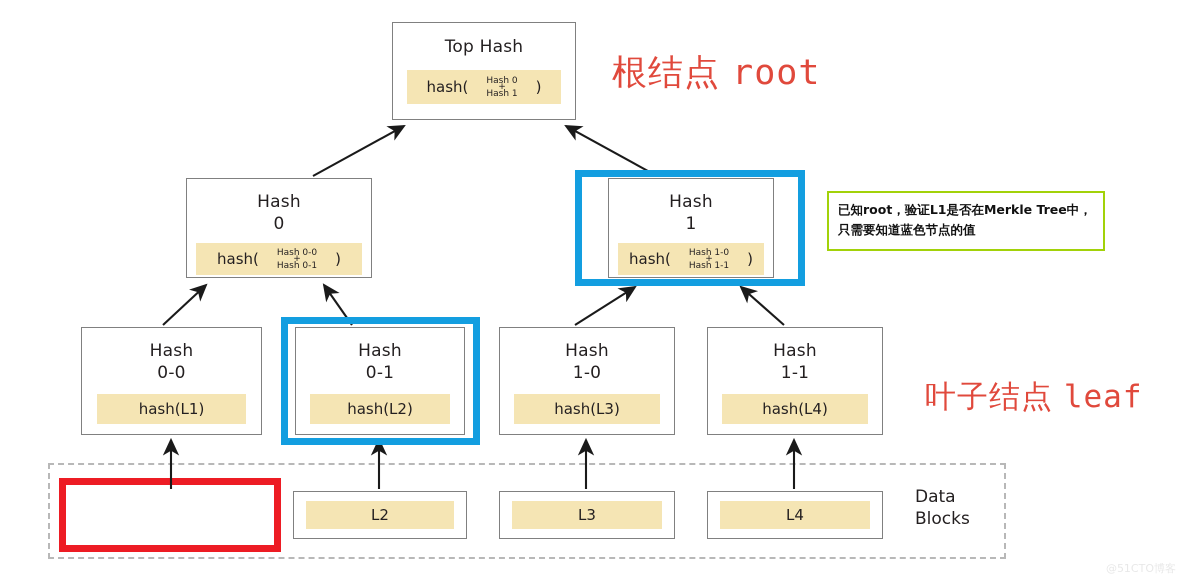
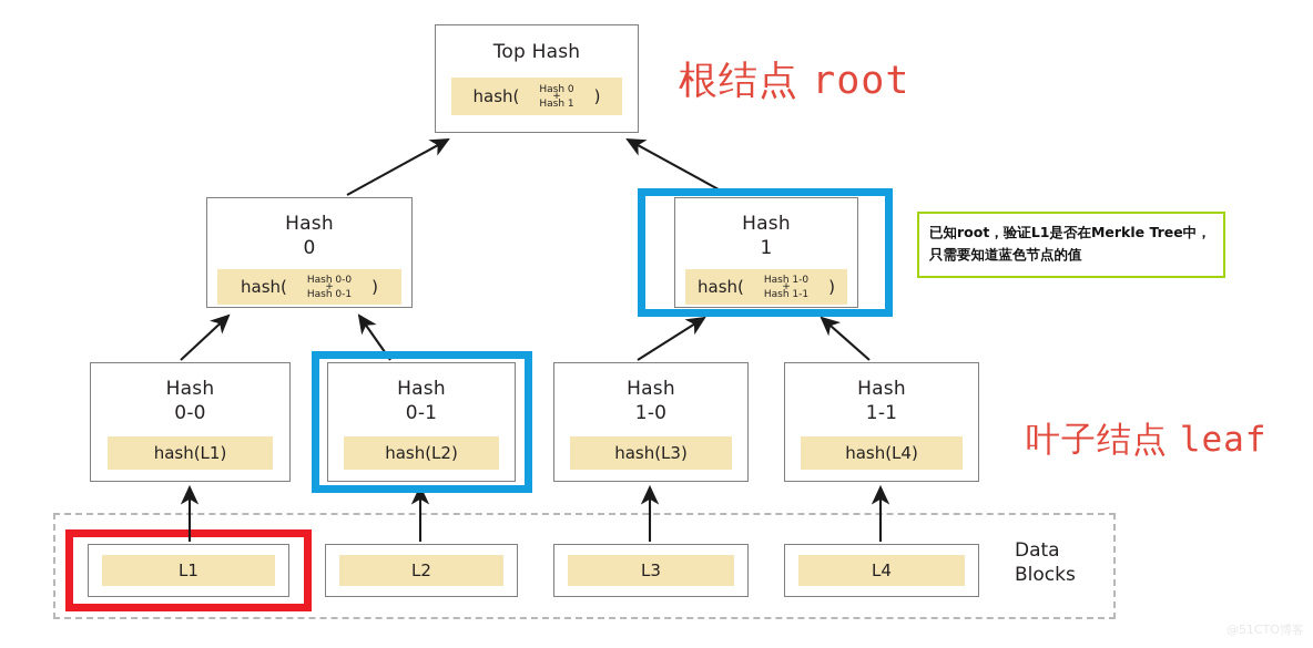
  Top Hash
  hash(
  Hash 0
  +
  Hash 1
  )
  Hash
  0
  hash(
  Hash 0-0
  +
  Hash 0-1
  )
  Hash
  1
  hash(
  Hash 1-0
  +
  Hash 1-1
  )
  Hash
  0-0
  hash(L1)
  Hash
  0-1
  hash(L2)
  Hash
  1-0
  hash(L3)
  Hash
  1-1
  hash(L4)
+ L1
  L2
  L3
  L4
  Data
  Blocks
  根结点 root
  叶子结点 leaf
  已知root，验证L1是否在Merkle Tree中，
  只需要知道蓝色节点的值
